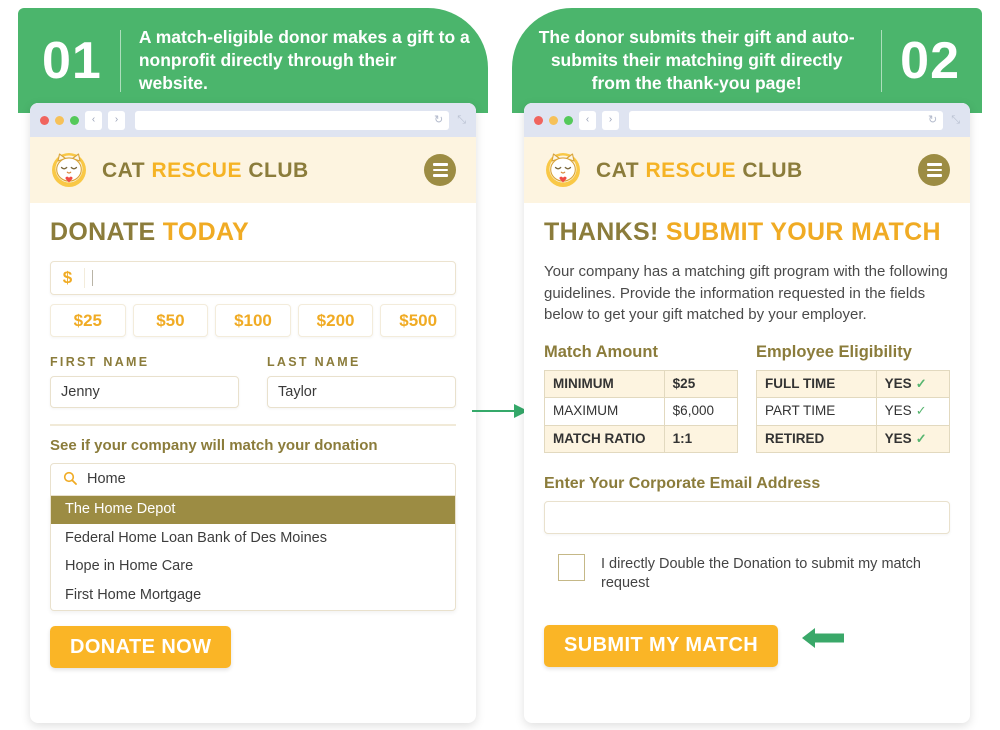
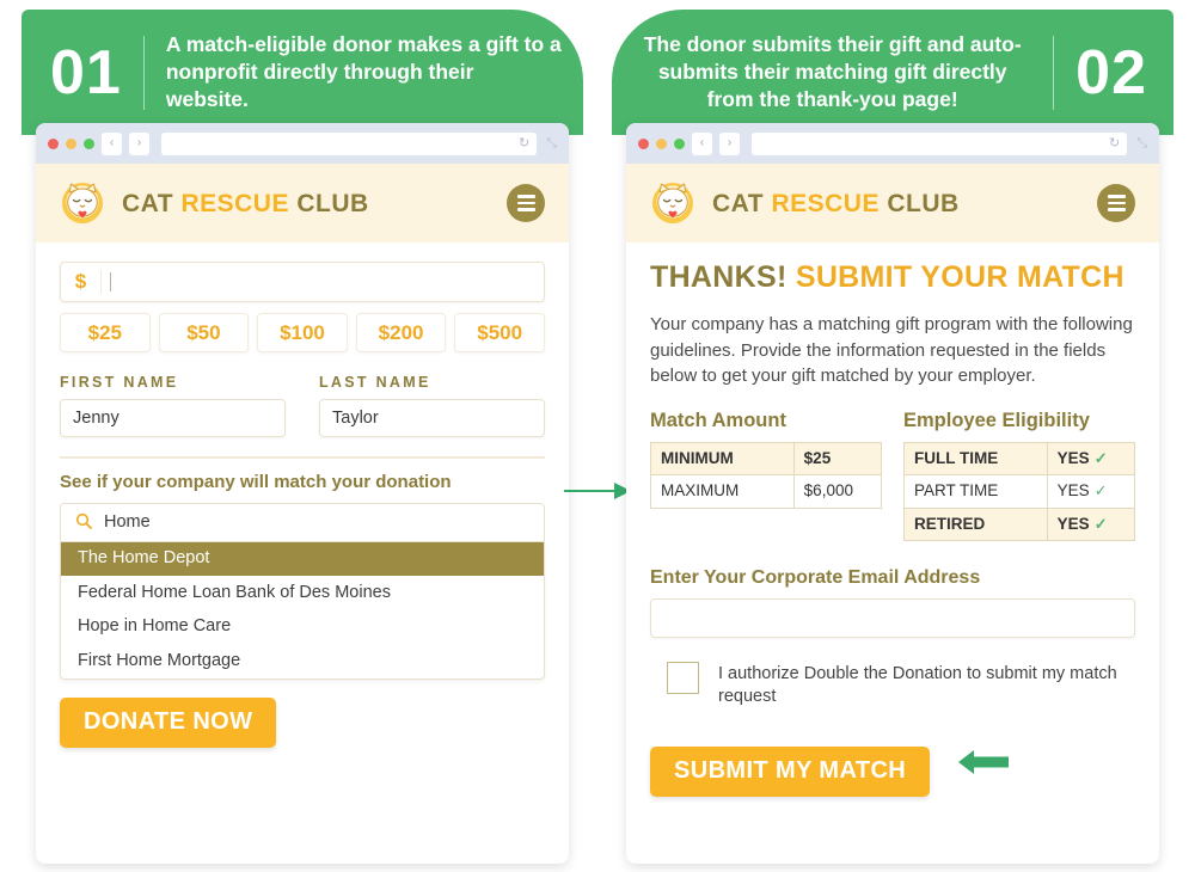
  01
  A match-eligible donor makes a gift to a nonprofit directly through their website.
  ‹
  ›
  ↻
  ⤡
  CAT RESCUE CLUB
- DONATE TODAY
  $
  $25
  $50
  $100
  $200
  $500
  FIRST NAME
  Jenny
  LAST NAME
  Taylor
  See if your company will match your donation
  Home
  The Home Depot
  Federal Home Loan Bank of Des Moines
  Hope in Home Care
  First Home Mortgage
  DONATE NOW
  The donor submits their gift and auto-submits their matching gift directly from the thank-you page!
  02
  ‹
  ›
  ↻
  ⤡
  CAT RESCUE CLUB
  THANKS! SUBMIT YOUR MATCH
  Your company has a matching gift program with the following guidelines. Provide the information requested in the fields below to get your gift matched by your employer.
  Match Amount
  MINIMUM	$25
  MAXIMUM	$6,000
- MATCH RATIO	1:1
  Employee Eligibility
  FULL TIME	YES ✓
  PART TIME	YES ✓
  RETIRED	YES ✓
  Enter Your Corporate Email Address
- I directly Double the Donation to submit my match request
+ I authorize Double the Donation to submit my match request
  SUBMIT MY MATCH
